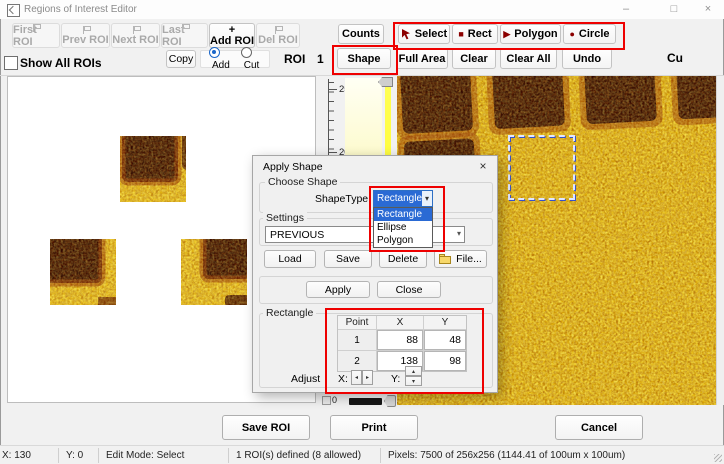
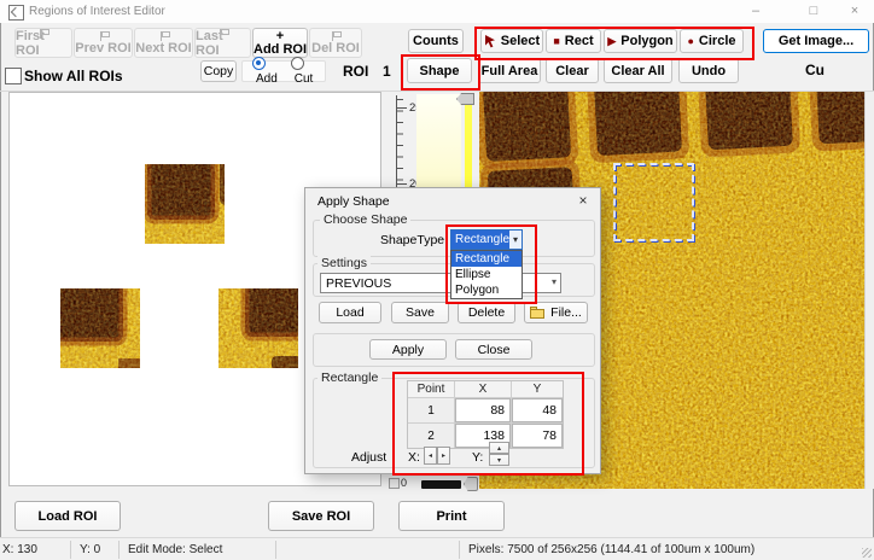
  Regions of Interest Editor
  –
  □
  ×
  First ROI
  Prev ROI
  Next ROI
  Last ROI
  +
  Add ROI
  Del ROI
  Counts
  Select
  ■
  Rect
  ▶
  Polygon
  ●
  Circle
+ Get Image...
  Show All ROIs
  Copy
  Add
  Cut
  ROI
  1
  Shape
  Full Area
  Clear
  Clear All
  Undo
  Cu
  0
  Apply Shape
  ×
  Choose Shape
  ShapeType
  Rectangle
  ▾
  Rectangle
  Ellipse
  Polygon
  Settings
  PREVIOUS
  ▾
  Load
  Save
  Delete
  File...
  Apply
  Close
  Rectangle
  Point
  X
  Y
  1
  88
  48
  2
  138
- 98
+ 78
  Adjust
  X:
  Y:
+ Load ROI
  Save ROI
  Print
- Cancel
  X: 130
  Y: 0
  Edit Mode: Select
- 1 ROI(s) defined (8 allowed)
  Pixels: 7500 of 256x256 (1144.41 of 100um x 100um)
